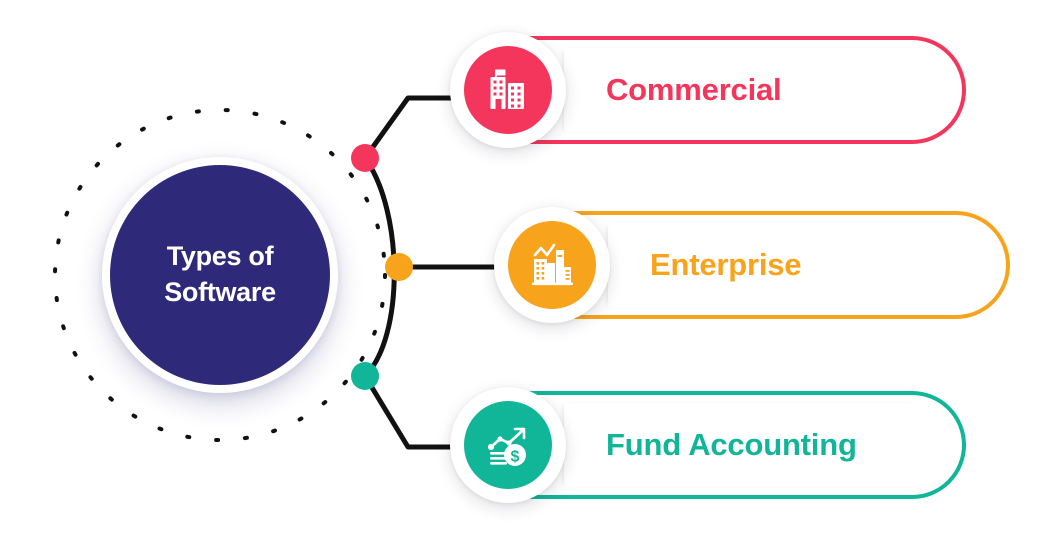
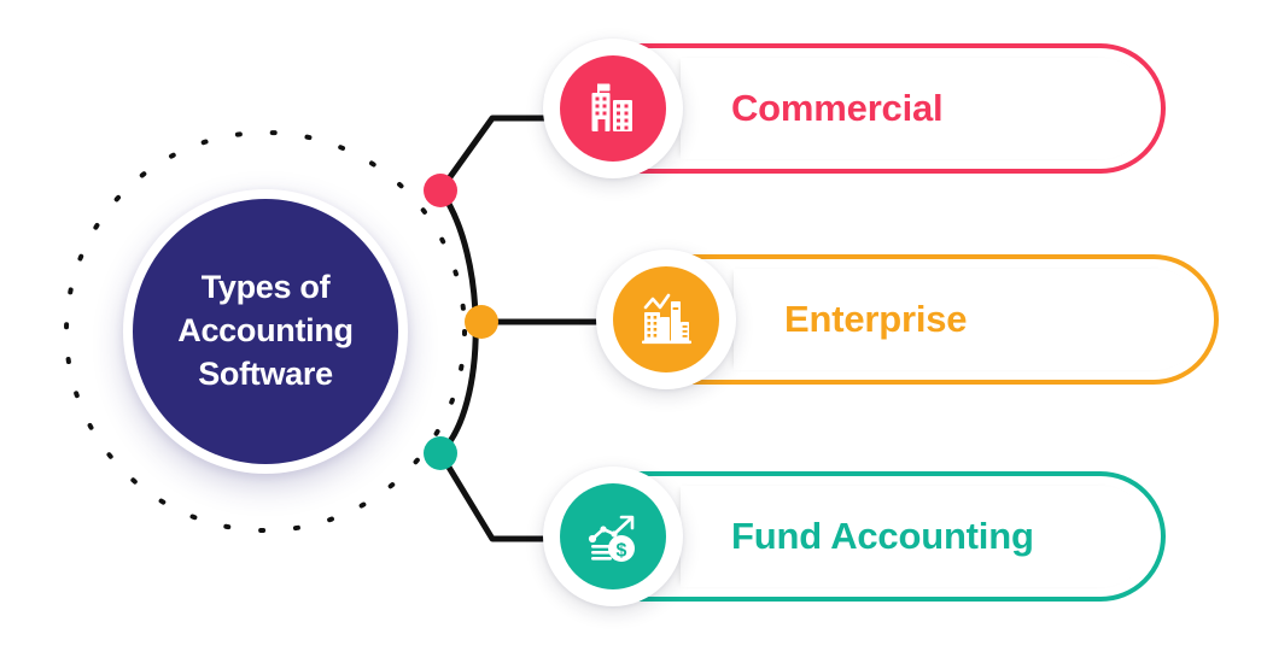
  Types of
+ Accounting
  Software
  Commercial
  Enterprise
  $
  Fund Accounting
